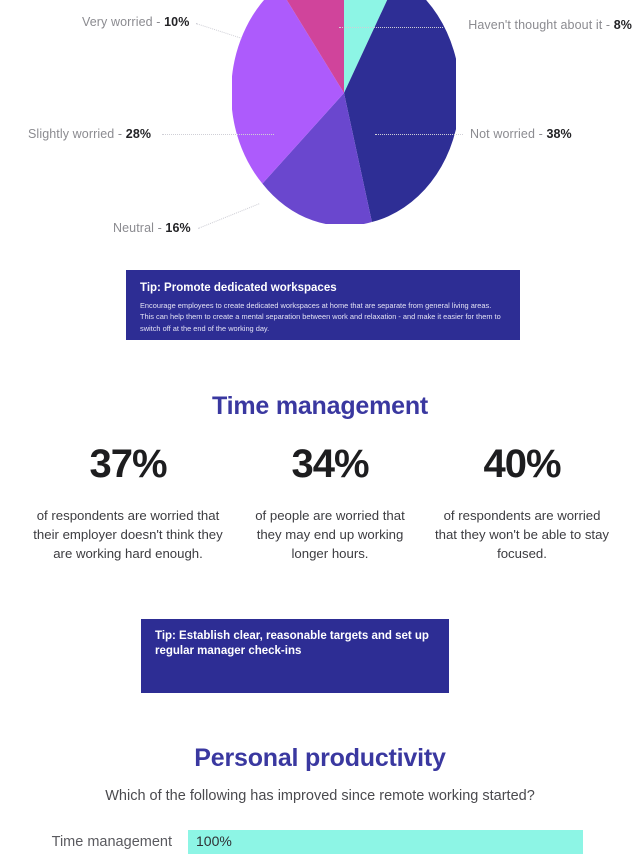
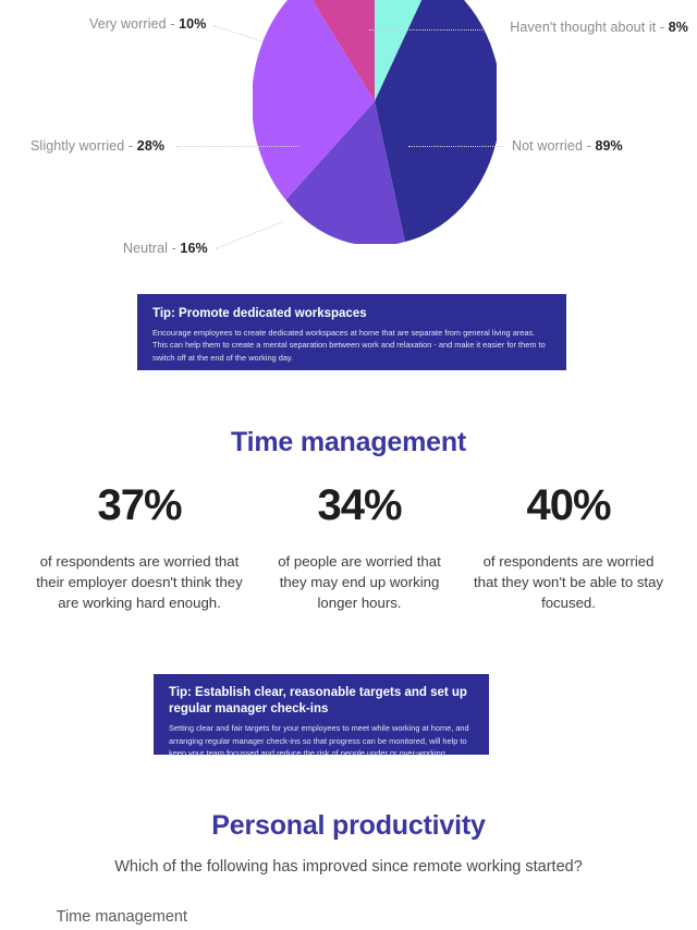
  Very worried - 10%
  Haven't thought about it - 8%
  Slightly worried - 28%
- Not worried - 38%
+ Not worried - 89%
  Neutral - 16%
  Tip: Promote dedicated workspaces
  Encourage employees to create dedicated workspaces at home that are separate from general living areas. This can help them to create a mental separation between work and relaxation - and make it easier for them to switch off at the end of the working day.
  Time management
  37%
  of respondents are worried that their employer doesn't think they are working hard enough.
  34%
  of people are worried that they may end up working longer hours.
  40%
  of respondents are worried that they won't be able to stay focused.
  Tip: Establish clear, reasonable targets and set up regular manager check-ins
+ Setting clear and fair targets for your employees to meet while working at home, and arranging regular manager check-ins so that progress can be monitored, will help to keep your team focussed and reduce the risk of people under or over-working.
  Personal productivity
  Which of the following has improved since remote working started?
  Time management
- 100%
